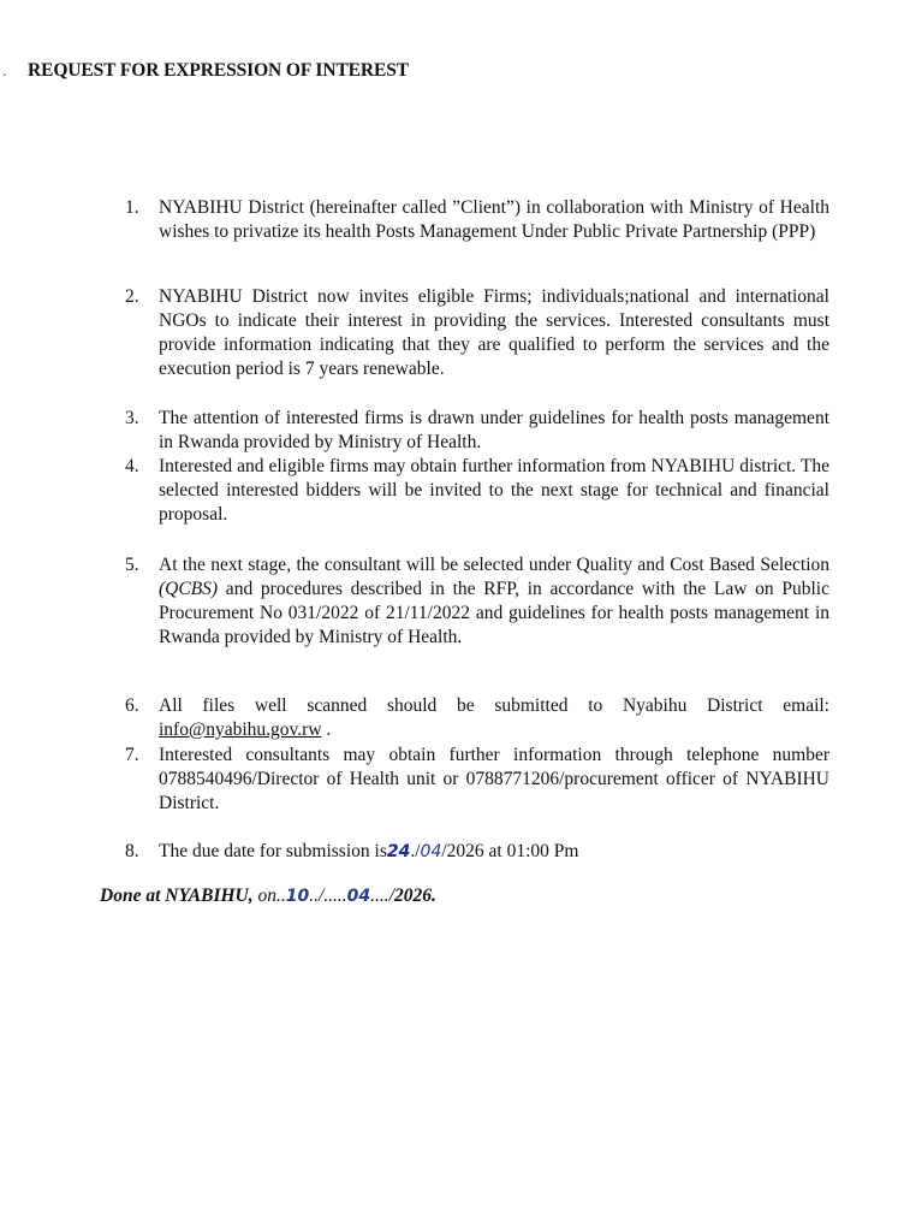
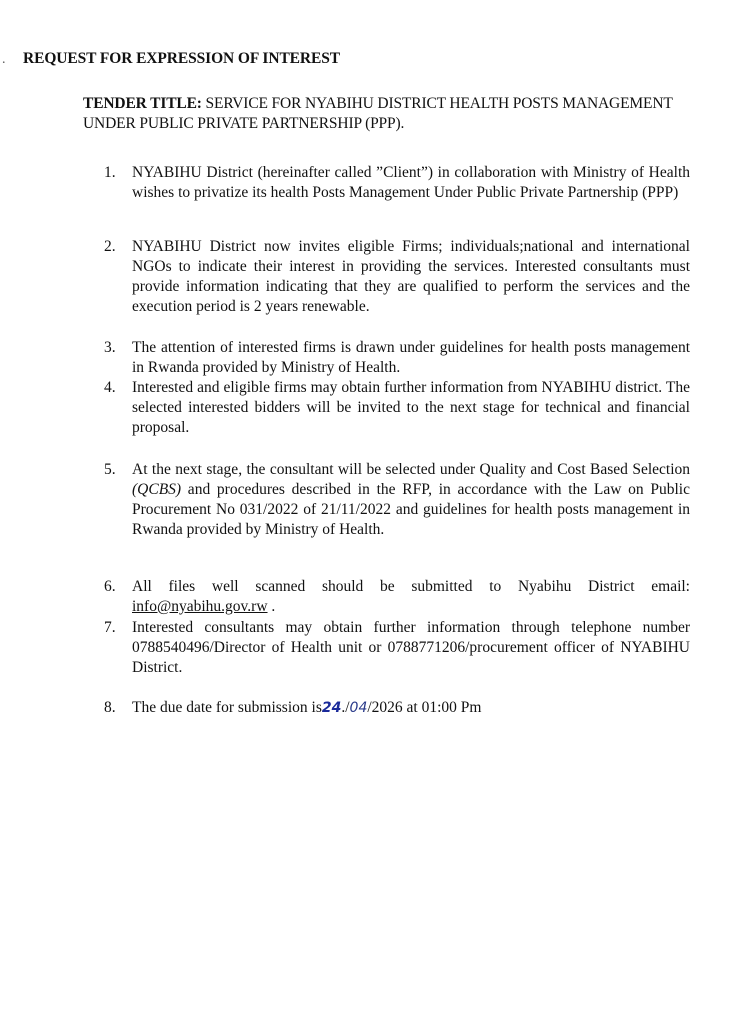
  .
  REQUEST FOR EXPRESSION OF INTEREST
+ TENDER TITLE: SERVICE FOR NYABIHU DISTRICT HEALTH POSTS MANAGEMENT UNDER PUBLIC PRIVATE PARTNERSHIP (PPP).
  1.
  NYABIHU District (hereinafter called ”Client”) in collaboration with Ministry of Health wishes to privatize its health Posts Management Under Public Private Partnership (PPP)
  2.
- NYABIHU District now invites eligible Firms; individuals;national and international NGOs to indicate their interest in providing the services. Interested consultants must provide information indicating that they are qualified to perform the services and the execution period is 7 years renewable.
+ NYABIHU District now invites eligible Firms; individuals;national and international NGOs to indicate their interest in providing the services. Interested consultants must provide information indicating that they are qualified to perform the services and the execution period is 2 years renewable.
  3.
  The attention of interested firms is drawn under guidelines for health posts management in Rwanda provided by Ministry of Health.
  4.
  Interested and eligible firms may obtain further information from NYABIHU district. The selected interested bidders will be invited to the next stage for technical and financial proposal.
  5.
  At the next stage, the consultant will be selected under Quality and Cost Based Selection (QCBS) and procedures described in the RFP, in accordance with the Law on Public Procurement No 031/2022 of 21/11/2022 and guidelines for health posts management in Rwanda provided by Ministry of Health.
  6.
  All files well scanned should be submitted to Nyabihu District email: info@nyabihu.gov.rw .
  7.
  Interested consultants may obtain further information through telephone number 0788540496/Director of Health unit or 0788771206/procurement officer of NYABIHU District.
  8.
  The due date for submission is24./04/2026 at 01:00 Pm
- Done at NYABIHU, on..10../.....04..../2026.
